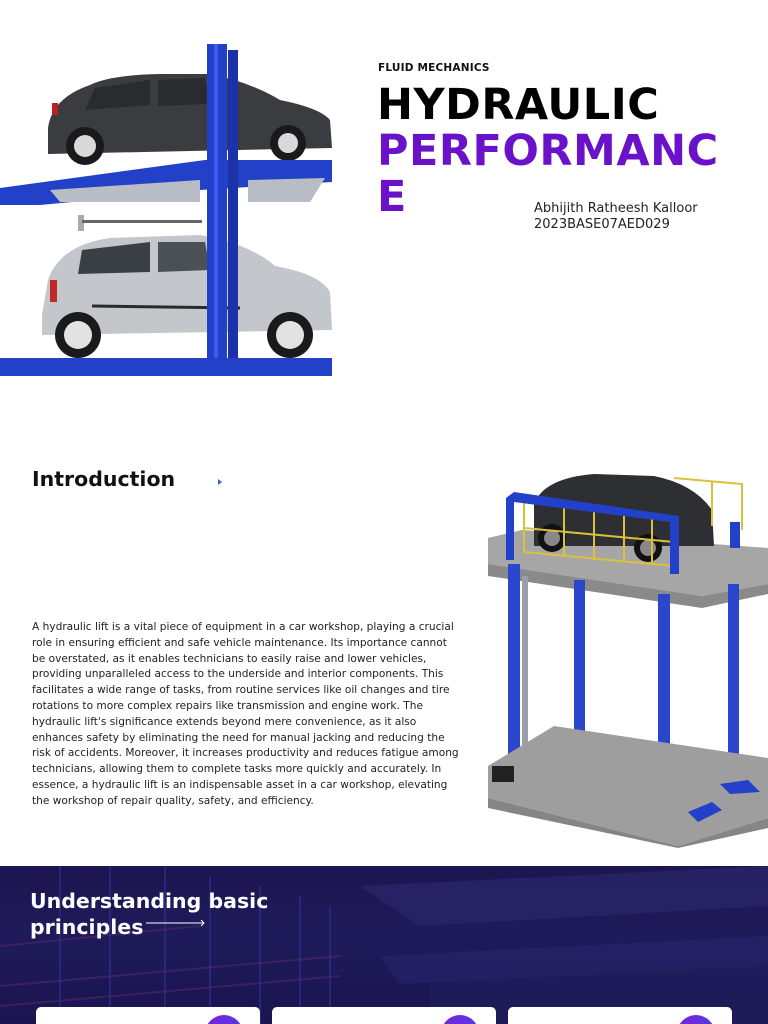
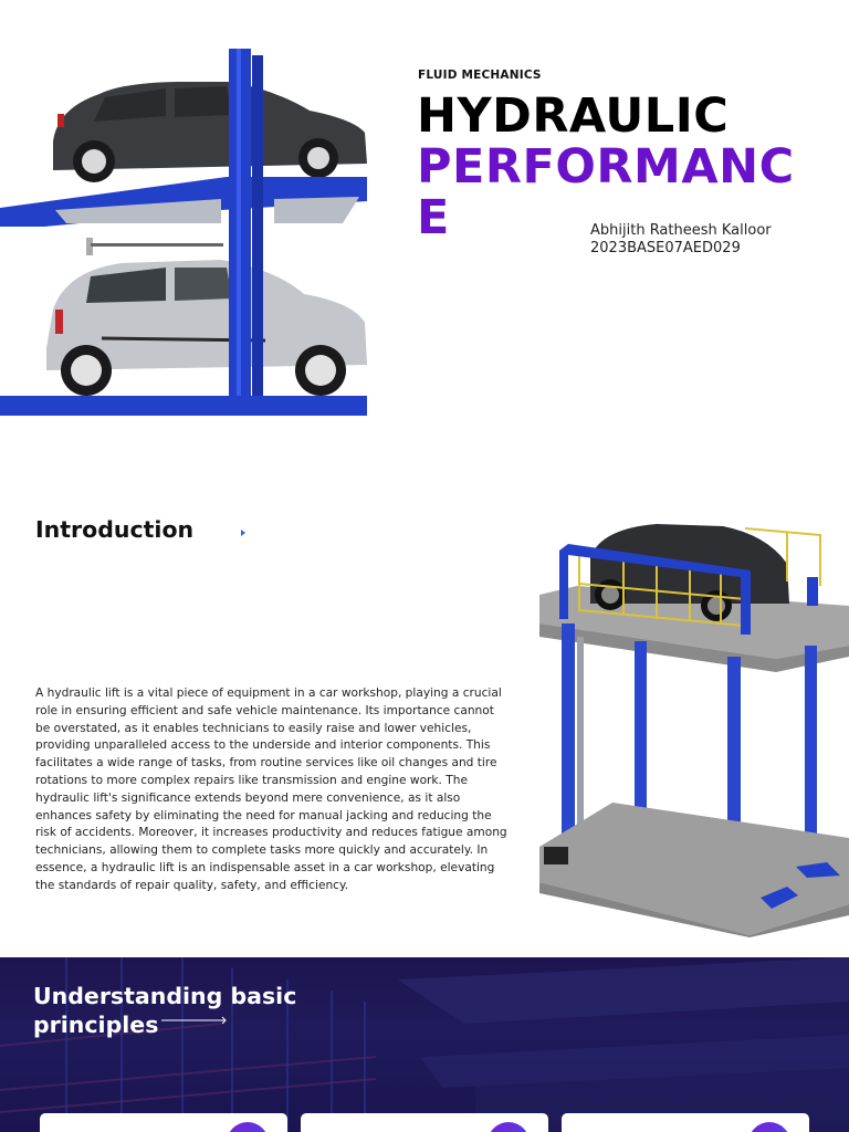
  FLUID MECHANICS
  HYDRAULIC
  PERFORMANCE
  Abhijith Ratheesh Kalloor
  2023BASE07AED029
  Introduction
- A hydraulic lift is a vital piece of equipment in a car workshop, playing a crucial role in ensuring efficient and safe vehicle maintenance. Its importance cannot be overstated, as it enables technicians to easily raise and lower vehicles, providing unparalleled access to the underside and interior components. This facilitates a wide range of tasks, from routine services like oil changes and tire rotations to more complex repairs like transmission and engine work. The hydraulic lift's significance extends beyond mere convenience, as it also enhances safety by eliminating the need for manual jacking and reducing the risk of accidents. Moreover, it increases productivity and reduces fatigue among technicians, allowing them to complete tasks more quickly and accurately. In essence, a hydraulic lift is an indispensable asset in a car workshop, elevating the workshop of repair quality, safety, and efficiency.
+ A hydraulic lift is a vital piece of equipment in a car workshop, playing a crucial role in ensuring efficient and safe vehicle maintenance. Its importance cannot be overstated, as it enables technicians to easily raise and lower vehicles, providing unparalleled access to the underside and interior components. This facilitates a wide range of tasks, from routine services like oil changes and tire rotations to more complex repairs like transmission and engine work. The hydraulic lift's significance extends beyond mere convenience, as it also enhances safety by eliminating the need for manual jacking and reducing the risk of accidents. Moreover, it increases productivity and reduces fatigue among technicians, allowing them to complete tasks more quickly and accurately. In essence, a hydraulic lift is an indispensable asset in a car workshop, elevating the standards of repair quality, safety, and efficiency.
  Understanding basic
  principles
